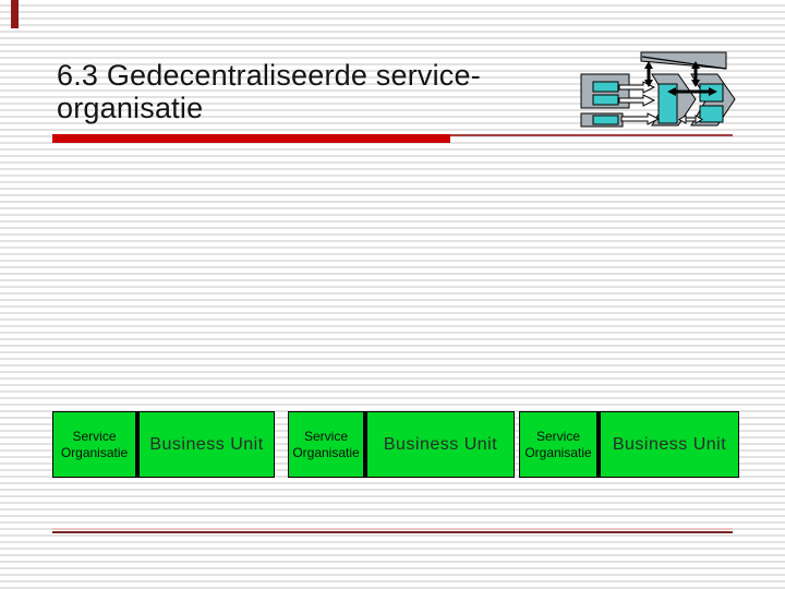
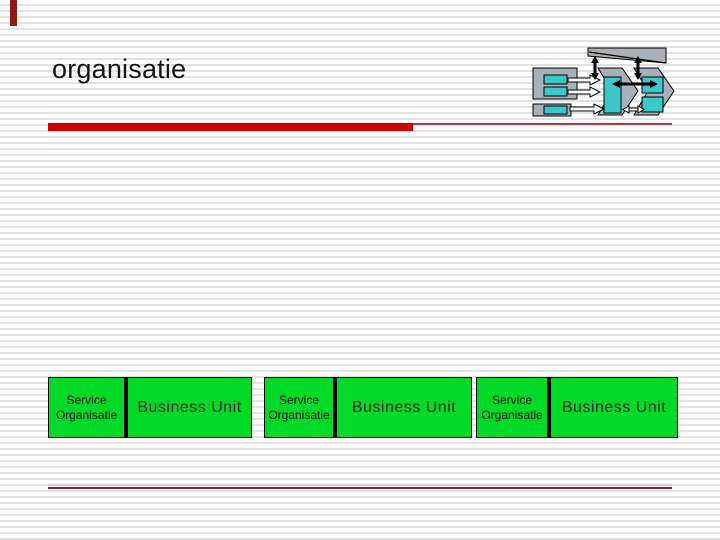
- 6.3 Gedecentraliseerde service-
  organisatie
  Service
  Organisatie
  Business Unit
  Service
  Organisatie
  Business Unit
  Service
  Organisatie
  Business Unit
